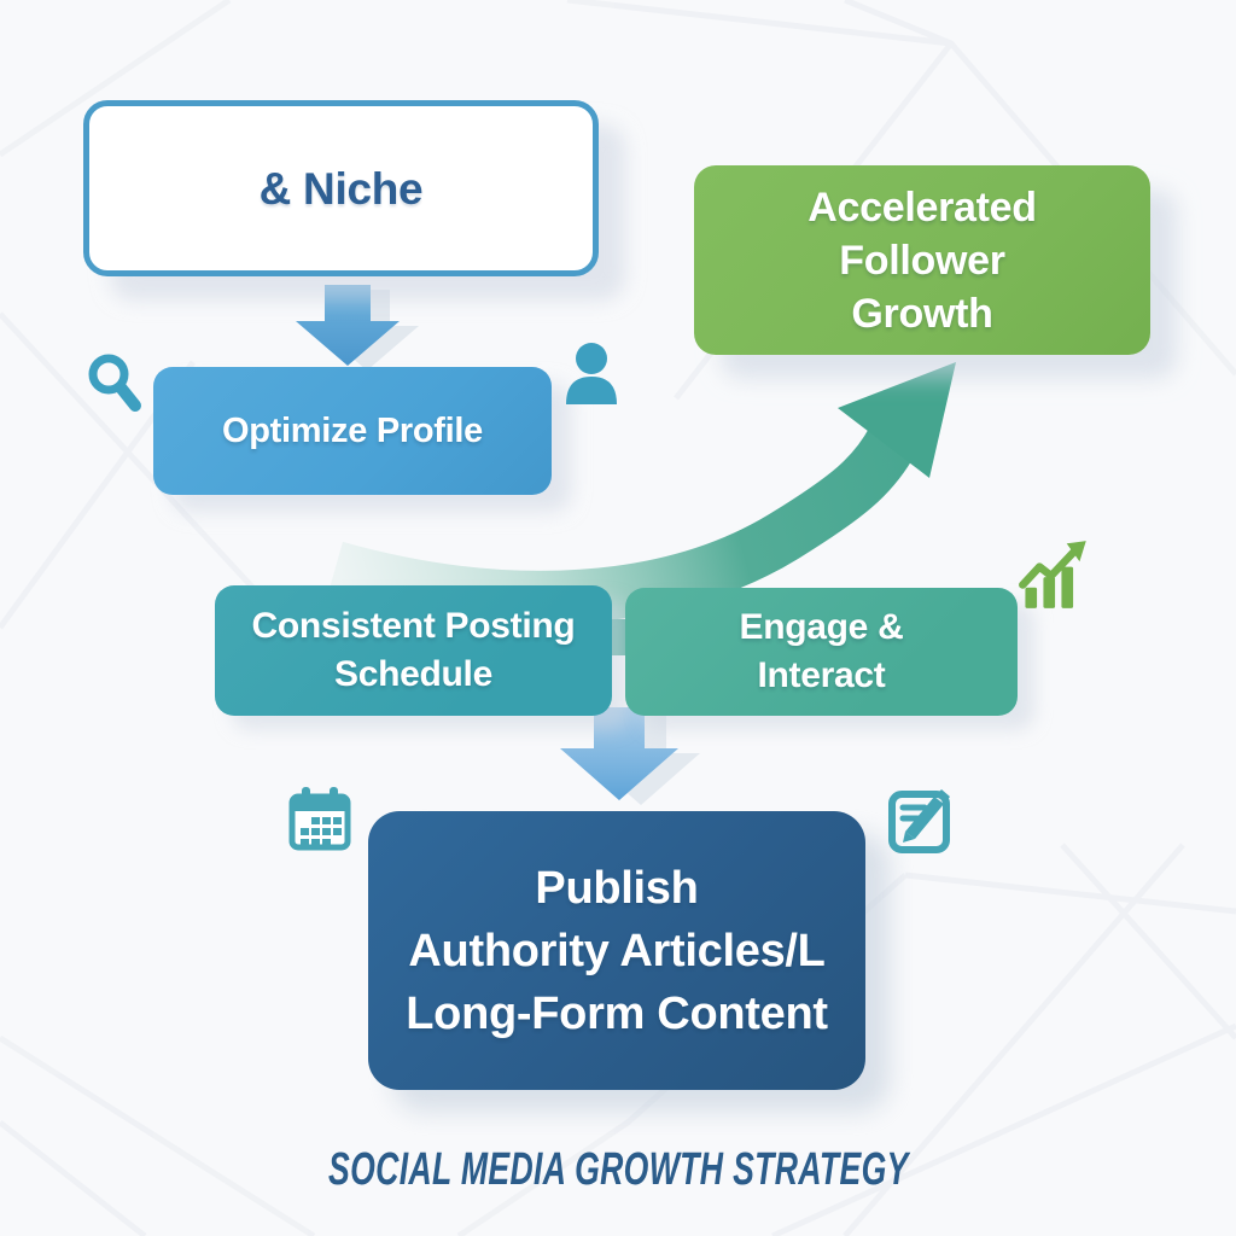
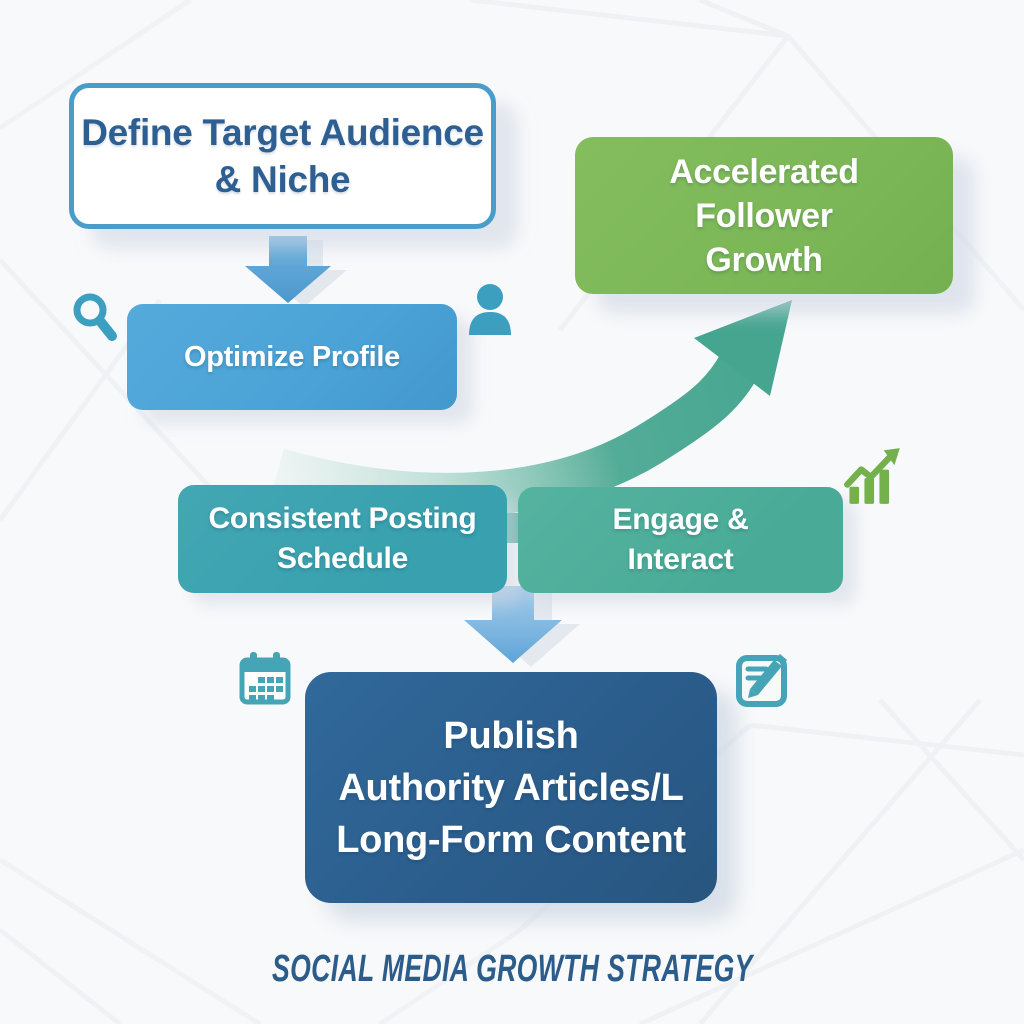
+ Define Target Audience
  & Niche
  Optimize Profile
  Accelerated
  Follower
  Growth
  Consistent Posting
  Schedule
  Engage &
  Interact
  Publish
  Authority Articles/L
  Long-Form Content
  SOCIAL MEDIA GROWTH STRATEGY
